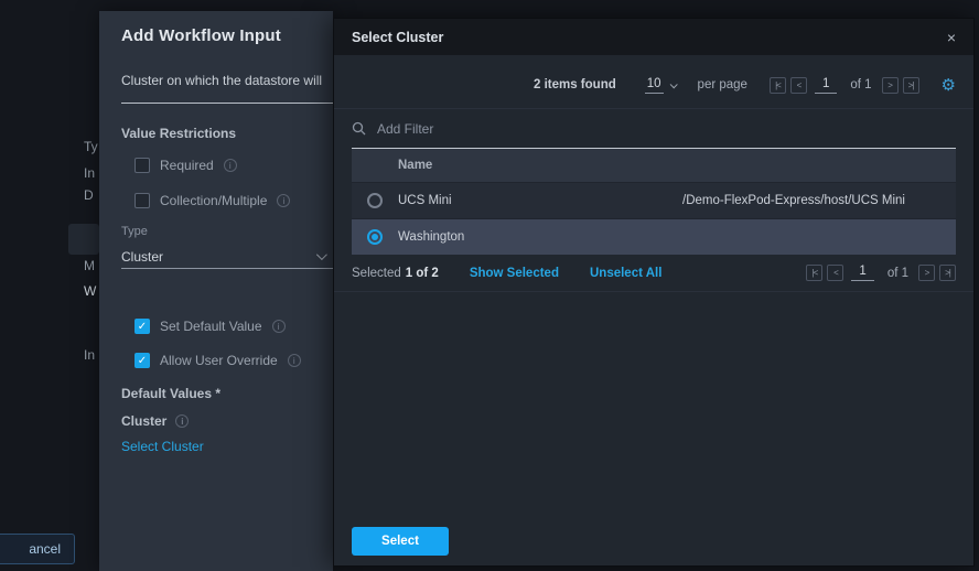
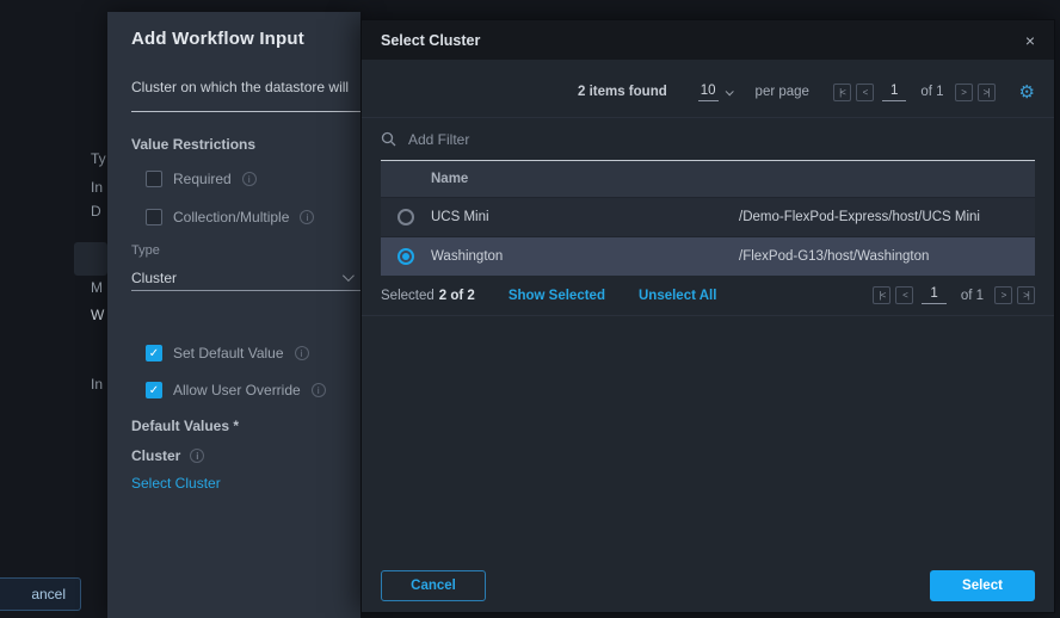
  Ty
  In
  D
  M
  W
  In
  ancel
  Add Workflow Input
  Cluster on which the datastore will
  Value Restrictions
  Required
  i
  Collection/Multiple
  i
  Type
  Cluster
  ✓
  Set Default Value
  i
  ✓
  Allow User Override
  i
  Default Values *
  Cluster
  i
  Select Cluster
  Select Cluster
  ×
  2 items found
  10
  per page
  |<
  <
  1
  of 1
  >
  >|
  ⚙
  Add Filter
  Name
  UCS Mini
  /Demo-FlexPod-Express/host/UCS Mini
  Washington
+ /FlexPod-G13/host/Washington
- Selected 1 of 2
+ Selected 2 of 2
  Show Selected
  Unselect All
  |<
  <
  1
  of 1
  >
  >|
+ Cancel
  Select
